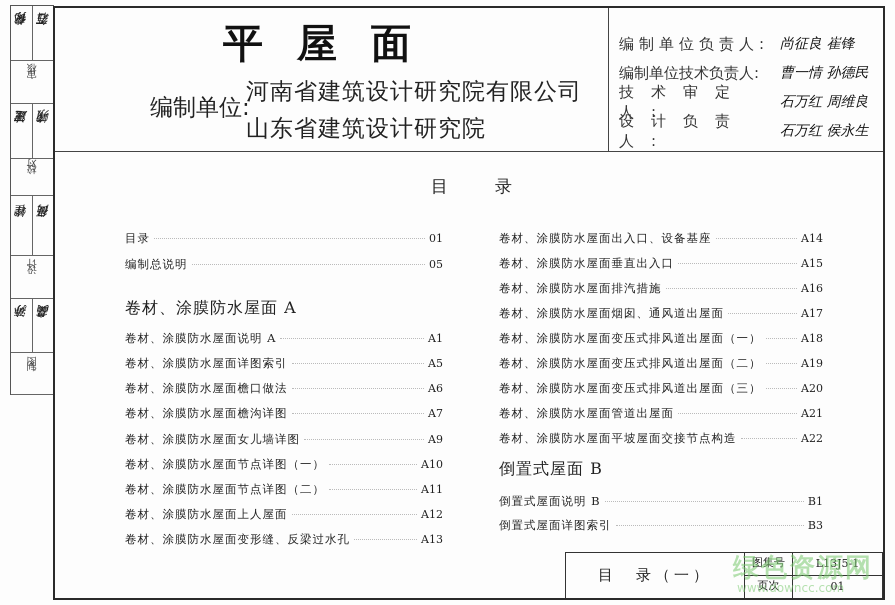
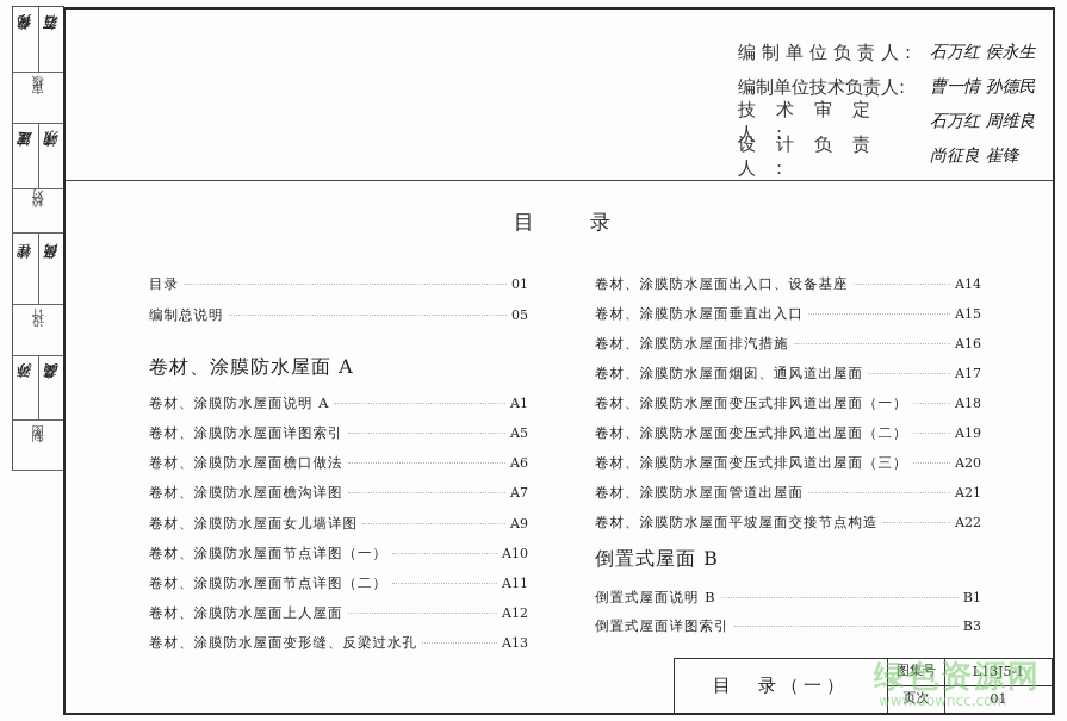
- 平屋面
- 编制单位:
- 河南省建筑设计研究院有限公司
- 山东省建筑设计研究院
  编制单位负责人:
- 尚征良 崔锋
+ 石万红 侯永生
  编制单位技术负责人:
  曹一情 孙德民
  技术审定人:
  石万红 周维良
  设计负责人:
- 石万红 侯永生
+ 尚征良 崔锋
  目
  录
  目录
  01
  编制总说明
  05
  卷材、涂膜防水屋面 A
  卷材、涂膜防水屋面说明 A
  A1
  卷材、涂膜防水屋面详图索引
  A5
  卷材、涂膜防水屋面檐口做法
  A6
  卷材、涂膜防水屋面檐沟详图
  A7
  卷材、涂膜防水屋面女儿墙详图
  A9
  卷材、涂膜防水屋面节点详图（一）
  A10
  卷材、涂膜防水屋面节点详图（二）
  A11
  卷材、涂膜防水屋面上人屋面
  A12
  卷材、涂膜防水屋面变形缝、反梁过水孔
  A13
  卷材、涂膜防水屋面出入口、设备基座
  A14
  卷材、涂膜防水屋面垂直出入口
  A15
  卷材、涂膜防水屋面排汽措施
  A16
  卷材、涂膜防水屋面烟囱、通风道出屋面
  A17
  卷材、涂膜防水屋面变压式排风道出屋面（一）
  A18
  卷材、涂膜防水屋面变压式排风道出屋面（二）
  A19
  卷材、涂膜防水屋面变压式排风道出屋面（三）
  A20
  卷材、涂膜防水屋面管道出屋面
  A21
  卷材、涂膜防水屋面平坡屋面交接节点构造
  A22
  倒置式屋面 B
  倒置式屋面说明 B
  B1
  倒置式屋面详图索引
  B3
  目 录（一）
  图集号
  L13J5-1
  页次
  01
  绿色资源网
  www.downcc.com
